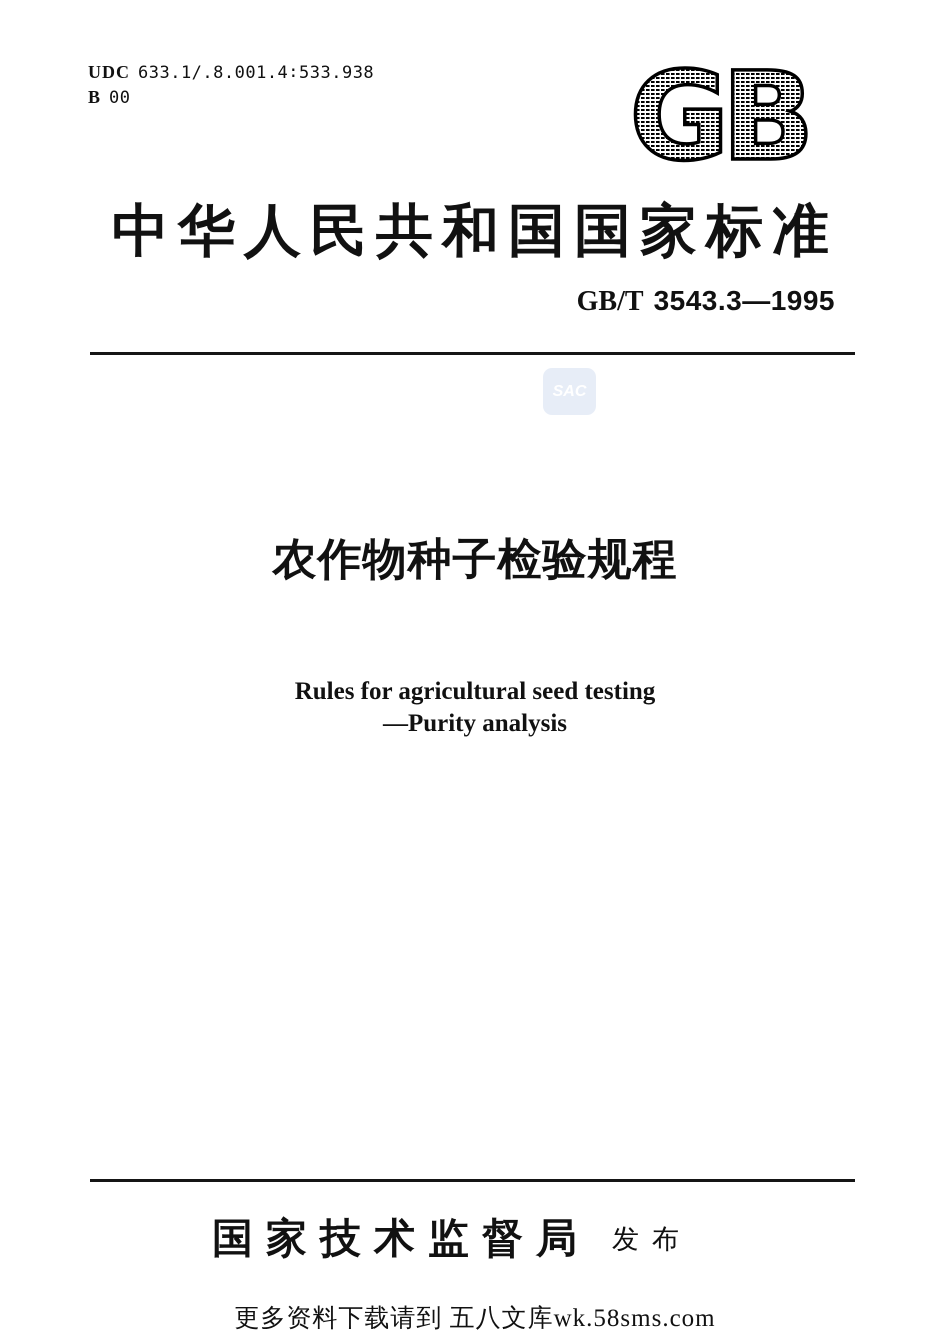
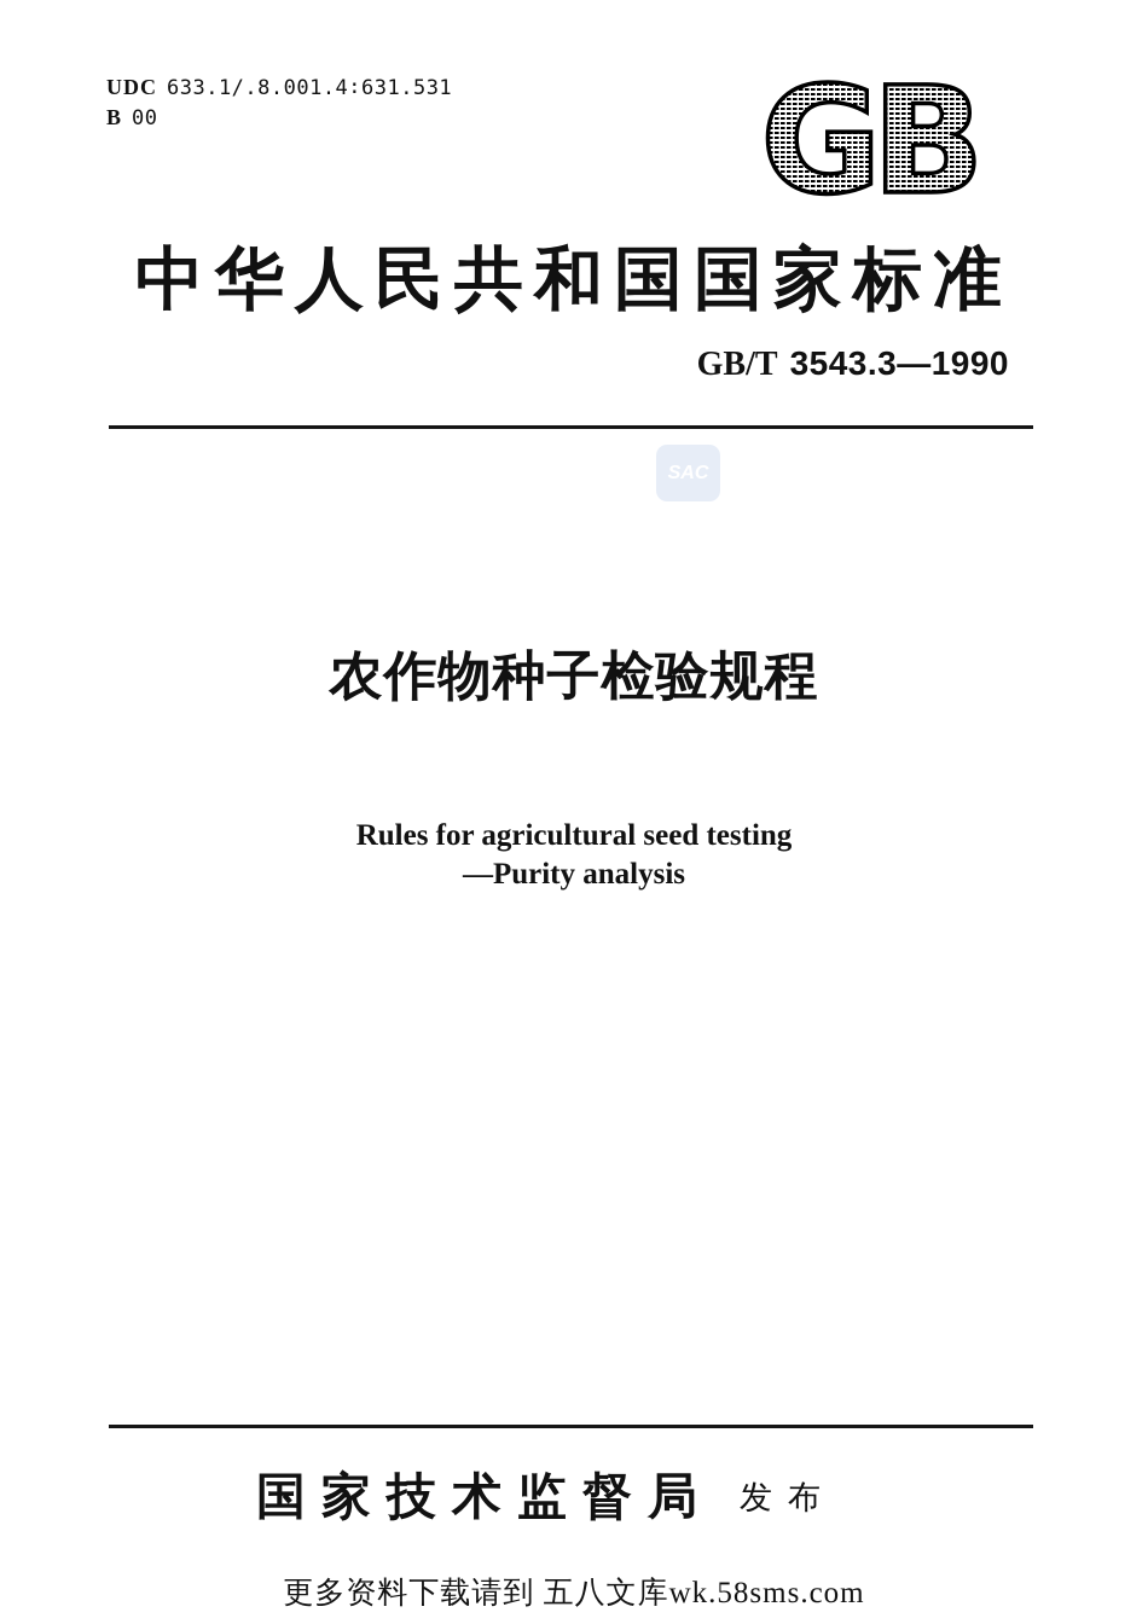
- UDC 633.1/.8.001.4∶533.938
+ UDC 633.1/.8.001.4∶631.531
  B 00
  GB
  中华人民共和国国家标准
- GB/T 3543.3—1995
+ GB/T 3543.3—1990
  SAC
  农作物种子检验规程
  Rules for agricultural seed testing
  —Purity analysis
  国家技术监督局
  发布
  更多资料下载请到 五八文库wk.58sms.com
